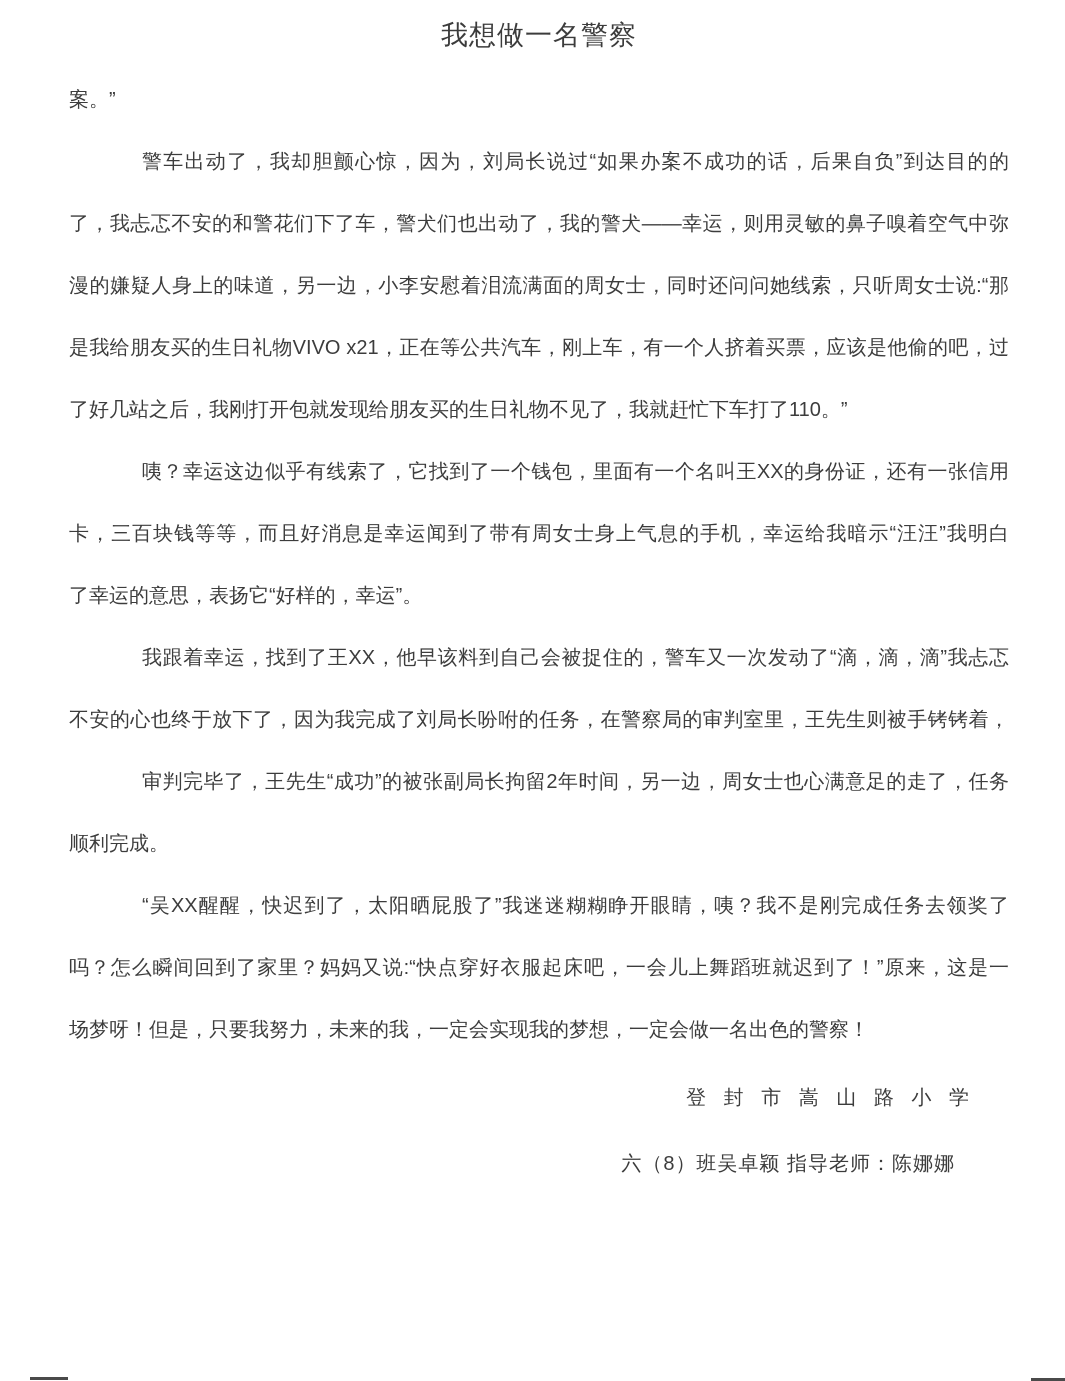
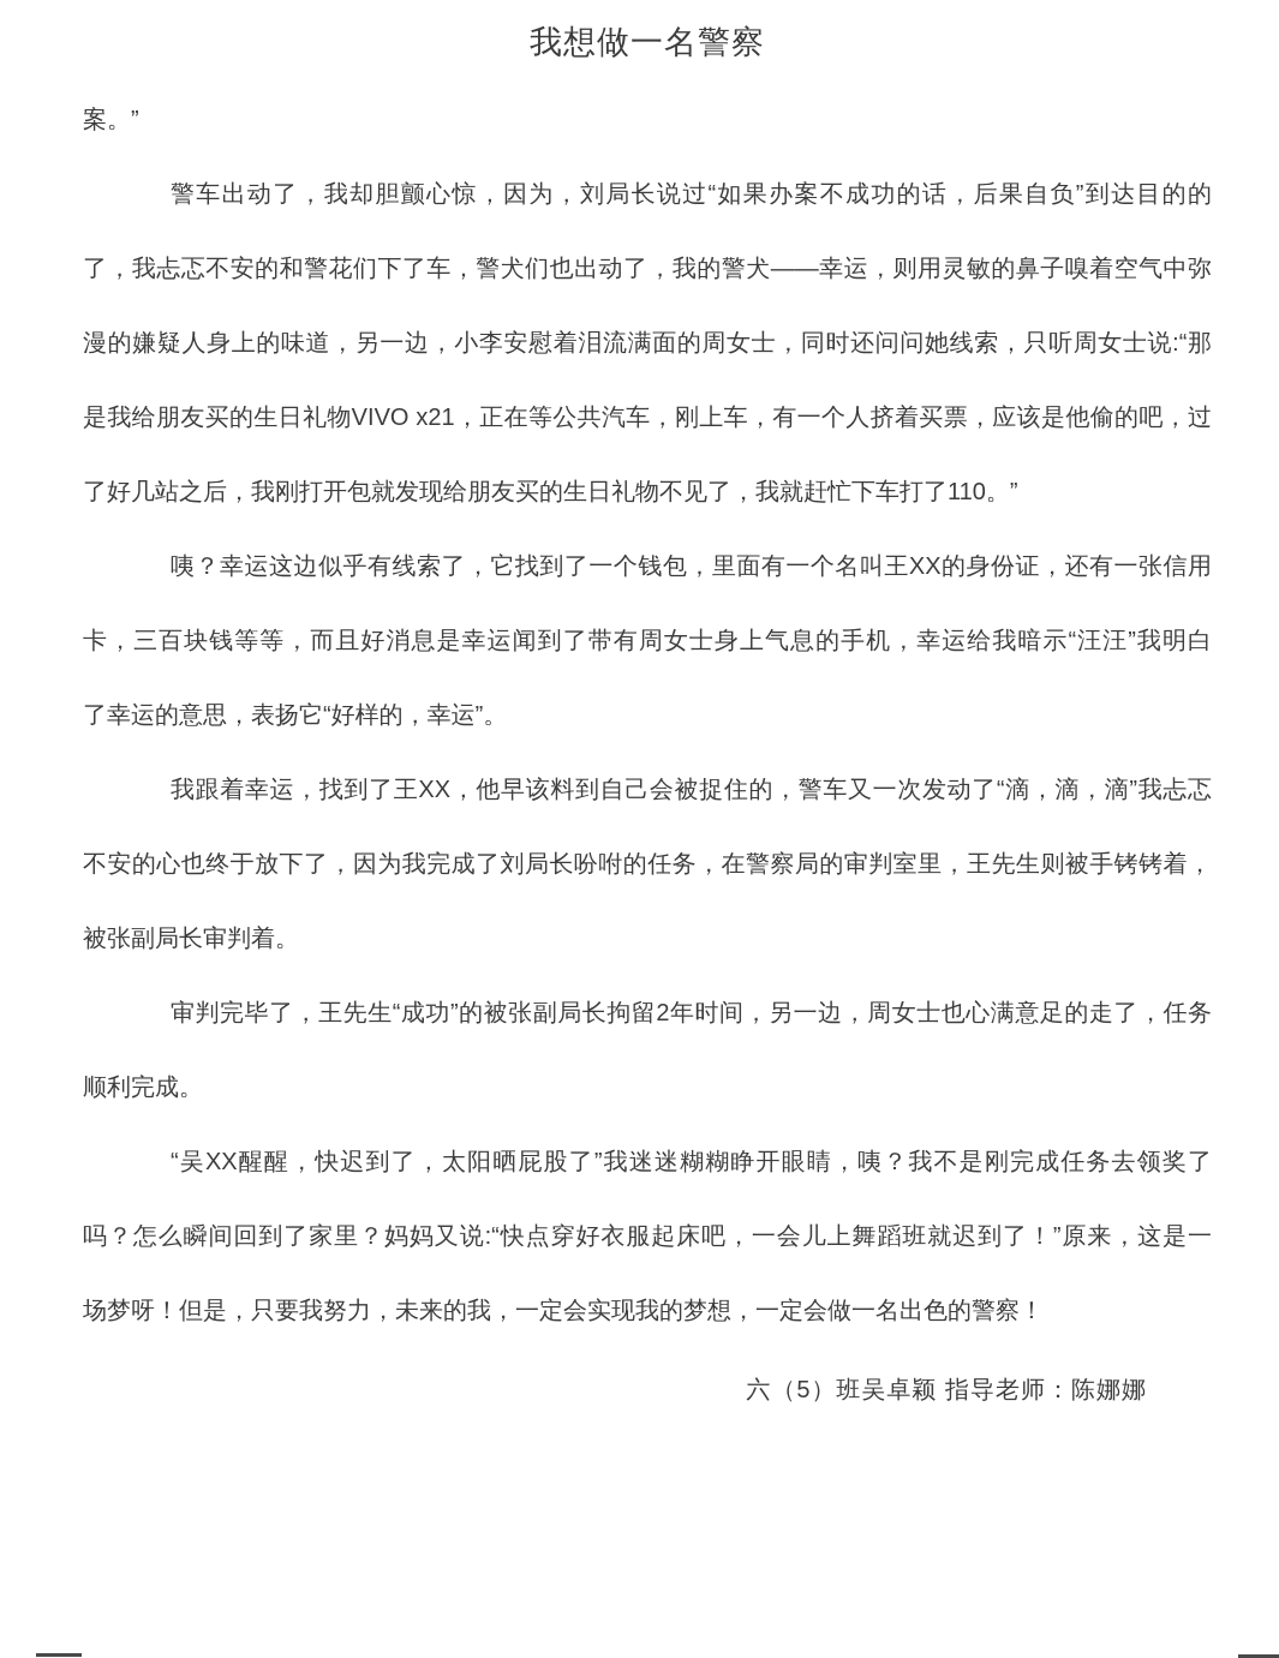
  我想做一名警察
  案。”
  警车出动了，我却胆颤心惊，因为，刘局长说过“如果办案不成功的话，后果自负”到达目的的
  了，我忐忑不安的和警花们下了车，警犬们也出动了，我的警犬——幸运，则用灵敏的鼻子嗅着空气中弥
  漫的嫌疑人身上的味道，另一边，小李安慰着泪流满面的周女士，同时还问问她线索，只听周女士说:“那
  是我给朋友买的生日礼物VIVO x21，正在等公共汽车，刚上车，有一个人挤着买票，应该是他偷的吧，过
  了好几站之后，我刚打开包就发现给朋友买的生日礼物不见了，我就赶忙下车打了110。”
  咦？幸运这边似乎有线索了，它找到了一个钱包，里面有一个名叫王XX的身份证，还有一张信用
  卡，三百块钱等等，而且好消息是幸运闻到了带有周女士身上气息的手机，幸运给我暗示“汪汪”我明白
  了幸运的意思，表扬它“好样的，幸运”。
  我跟着幸运，找到了王XX，他早该料到自己会被捉住的，警车又一次发动了“滴，滴，滴”我忐忑
  不安的心也终于放下了，因为我完成了刘局长吩咐的任务，在警察局的审判室里，王先生则被手铐铐着，
+ 被张副局长审判着。
  审判完毕了，王先生“成功”的被张副局长拘留2年时间，另一边，周女士也心满意足的走了，任务
  顺利完成。
  “吴XX醒醒，快迟到了，太阳晒屁股了”我迷迷糊糊睁开眼睛，咦？我不是刚完成任务去领奖了
  吗？怎么瞬间回到了家里？妈妈又说:“快点穿好衣服起床吧，一会儿上舞蹈班就迟到了！”原来，这是一
  场梦呀！但是，只要我努力，未来的我，一定会实现我的梦想，一定会做一名出色的警察！
- 登 封 市 嵩 山 路 小 学
- 六（8）班吴卓颖 指导老师：陈娜娜
+ 六（5）班吴卓颖 指导老师：陈娜娜
